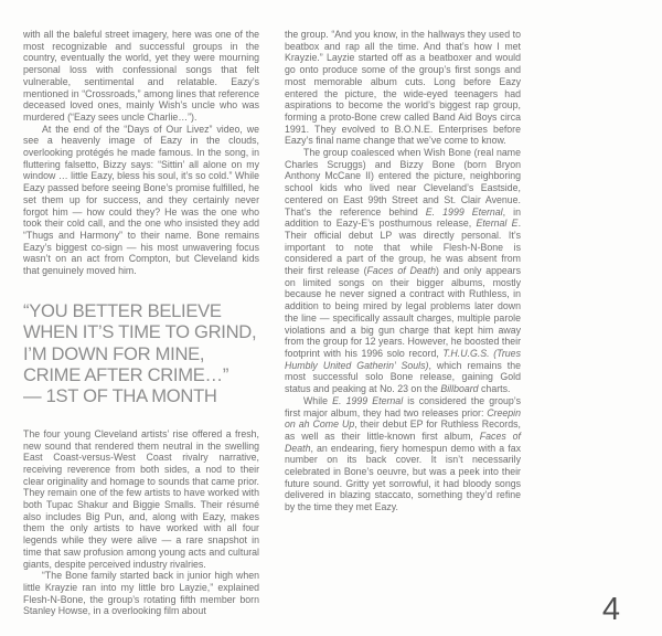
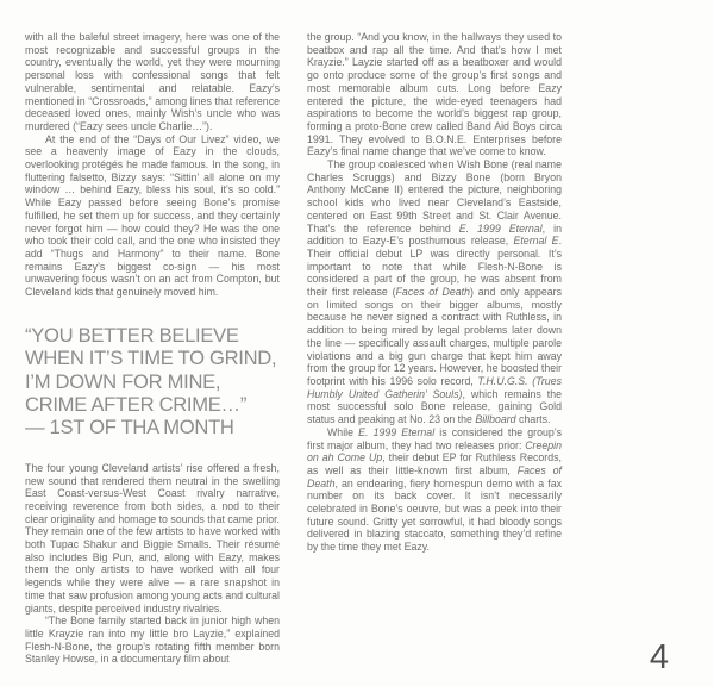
  with all the baleful street imagery, here was one of the most recognizable and successful groups in the country, eventually the world, yet they were mourning personal loss with confessional songs that felt vulnerable, sentimental and relatable. Eazy’s mentioned in “Crossroads,” among lines that reference deceased loved ones, mainly Wish’s uncle who was murdered (“Eazy sees uncle Charlie…”).
- At the end of the “Days of Our Livez” video, we see a heavenly image of Eazy in the clouds, overlooking protégés he made famous. In the song, in fluttering falsetto, Bizzy says: “Sittin’ all alone on my window … little Eazy, bless his soul, it’s so cold.” While Eazy passed before seeing Bone’s promise fulfilled, he set them up for success, and they certainly never forgot him — how could they? He was the one who took their cold call, and the one who insisted they add “Thugs and Harmony” to their name. Bone remains Eazy’s biggest co-sign — his most unwavering focus wasn’t on an act from Compton, but Cleveland kids that genuinely moved him.
+ At the end of the “Days of Our Livez” video, we see a heavenly image of Eazy in the clouds, overlooking protégés he made famous. In the song, in fluttering falsetto, Bizzy says: “Sittin’ all alone on my window … behind Eazy, bless his soul, it’s so cold.” While Eazy passed before seeing Bone’s promise fulfilled, he set them up for success, and they certainly never forgot him — how could they? He was the one who took their cold call, and the one who insisted they add “Thugs and Harmony” to their name. Bone remains Eazy’s biggest co-sign — his most unwavering focus wasn’t on an act from Compton, but Cleveland kids that genuinely moved him.
  “YOU BETTER BELIEVE
  WHEN IT’S TIME TO GRIND,
  I’M DOWN FOR MINE,
  CRIME AFTER CRIME…”
  — 1ST OF THA MONTH
  The four young Cleveland artists’ rise offered a fresh, new sound that rendered them neutral in the swelling East Coast-versus-West Coast rivalry narrative, receiving reverence from both sides, a nod to their clear originality and homage to sounds that came prior. They remain one of the few artists to have worked with both Tupac Shakur and Biggie Smalls. Their résumé also includes Big Pun, and, along with Eazy, makes them the only artists to have worked with all four legends while they were alive — a rare snapshot in time that saw profusion among young acts and cultural giants, despite perceived industry rivalries.
- “The Bone family started back in junior high when little Krayzie ran into my little bro Layzie,” explained Flesh-N-Bone, the group’s rotating fifth member born Stanley Howse, in a overlooking film about
+ “The Bone family started back in junior high when little Krayzie ran into my little bro Layzie,” explained Flesh-N-Bone, the group’s rotating fifth member born Stanley Howse, in a documentary film about
  the group. “And you know, in the hallways they used to beatbox and rap all the time. And that’s how I met Krayzie.” Layzie started off as a beatboxer and would go onto produce some of the group’s first songs and most memorable album cuts. Long before Eazy entered the picture, the wide-eyed teenagers had aspirations to become the world’s biggest rap group, forming a proto-Bone crew called Band Aid Boys circa 1991. They evolved to B.O.N.E. Enterprises before Eazy’s final name change that we’ve come to know.
  The group coalesced when Wish Bone (real name Charles Scruggs) and Bizzy Bone (born Bryon Anthony McCane II) entered the picture, neighboring school kids who lived near Cleveland’s Eastside, centered on East 99th Street and St. Clair Avenue. That’s the reference behind E. 1999 Eternal, in addition to Eazy-E’s posthumous release, Eternal E. Their official debut LP was directly personal. It’s important to note that while Flesh-N-Bone is considered a part of the group, he was absent from their first release (Faces of Death) and only appears on limited songs on their bigger albums, mostly because he never signed a contract with Ruthless, in addition to being mired by legal problems later down the line — specifically assault charges, multiple parole violations and a big gun charge that kept him away from the group for 12 years. However, he boosted their footprint with his 1996 solo record, T.H.U.G.S. (Trues Humbly United Gatherin’ Souls), which remains the most successful solo Bone release, gaining Gold status and peaking at No. 23 on the Billboard charts.
  While E. 1999 Eternal is considered the group’s first major album, they had two releases prior: Creepin on ah Come Up, their debut EP for Ruthless Records, as well as their little-known first album, Faces of Death, an endearing, fiery homespun demo with a fax number on its back cover. It isn’t necessarily celebrated in Bone’s oeuvre, but was a peek into their future sound. Gritty yet sorrowful, it had bloody songs delivered in blazing staccato, something they’d refine by the time they met Eazy.
  4
